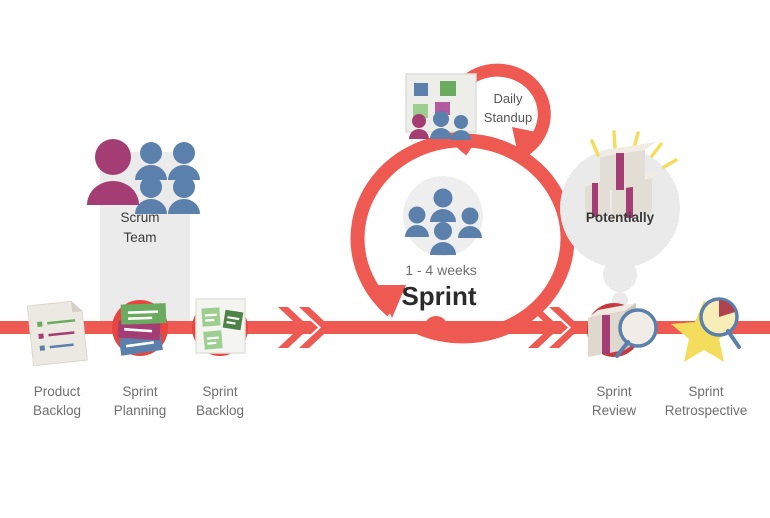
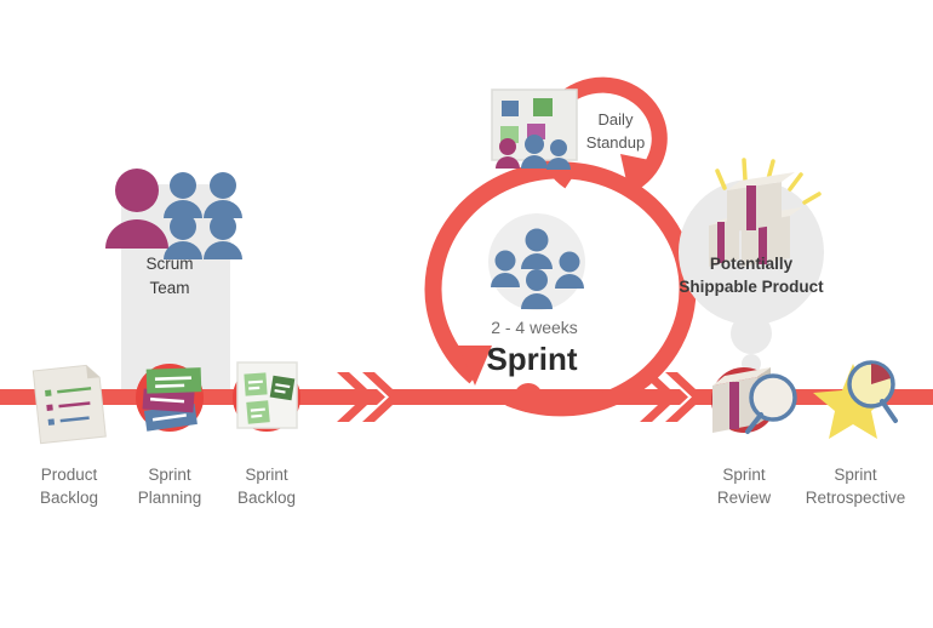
- 1 - 4 weeks
+ 2 - 4 weeks
  Sprint
  Daily
  Standup
  Scrum
  Team
  Potentially
+ Shippable Product
  Product
  Backlog
  Sprint
  Planning
  Sprint
  Backlog
  Sprint
  Review
  Sprint
  Retrospective
